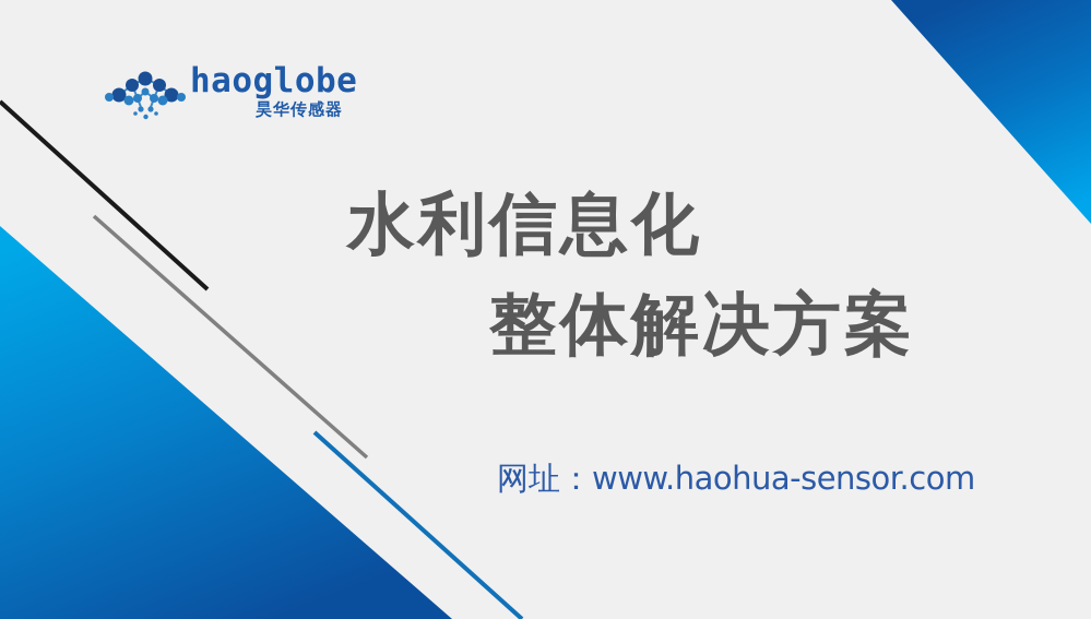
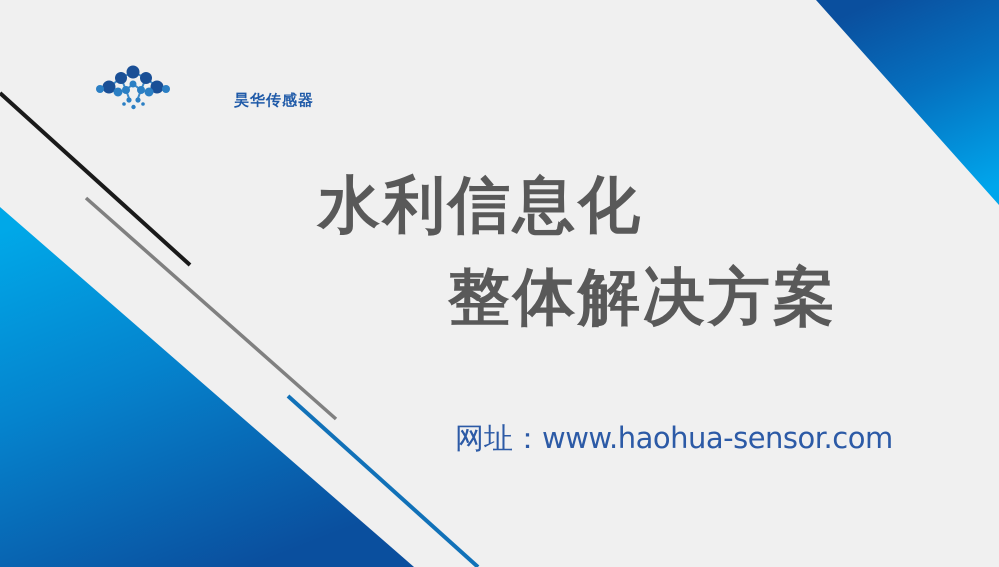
- haoglobe
  昊华传感器
  水利信息化
  整体解决方案
  网址：www.haohua-sensor.com
